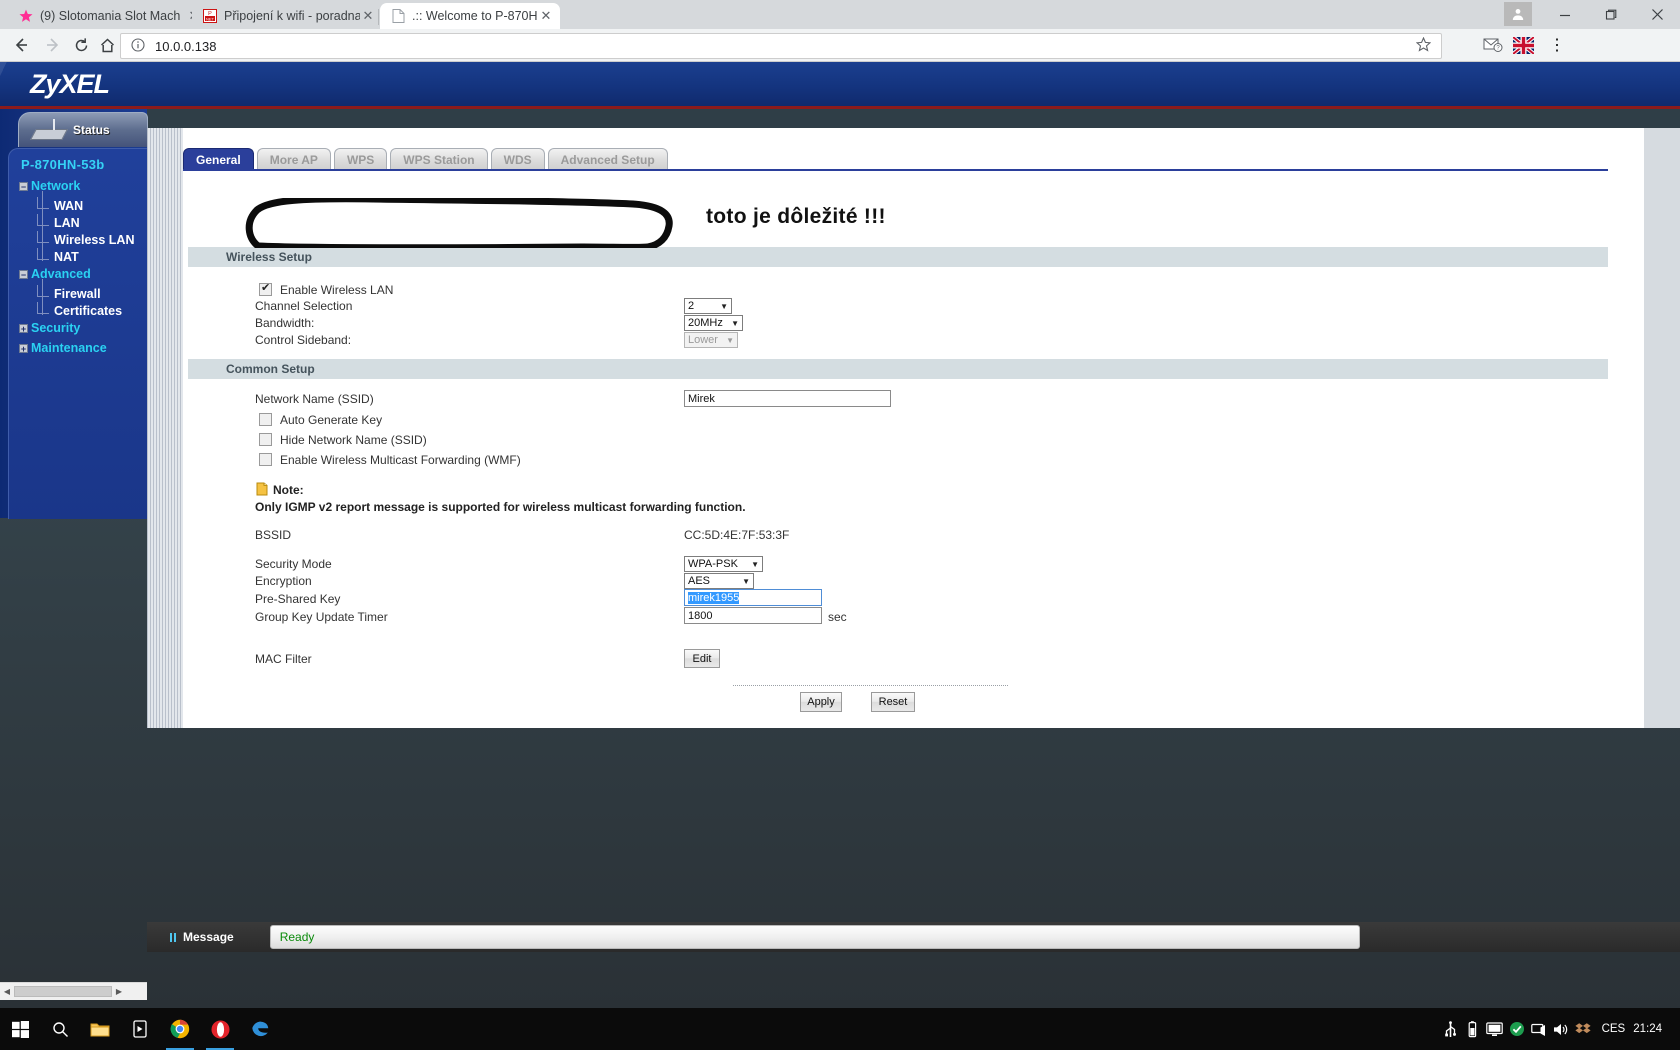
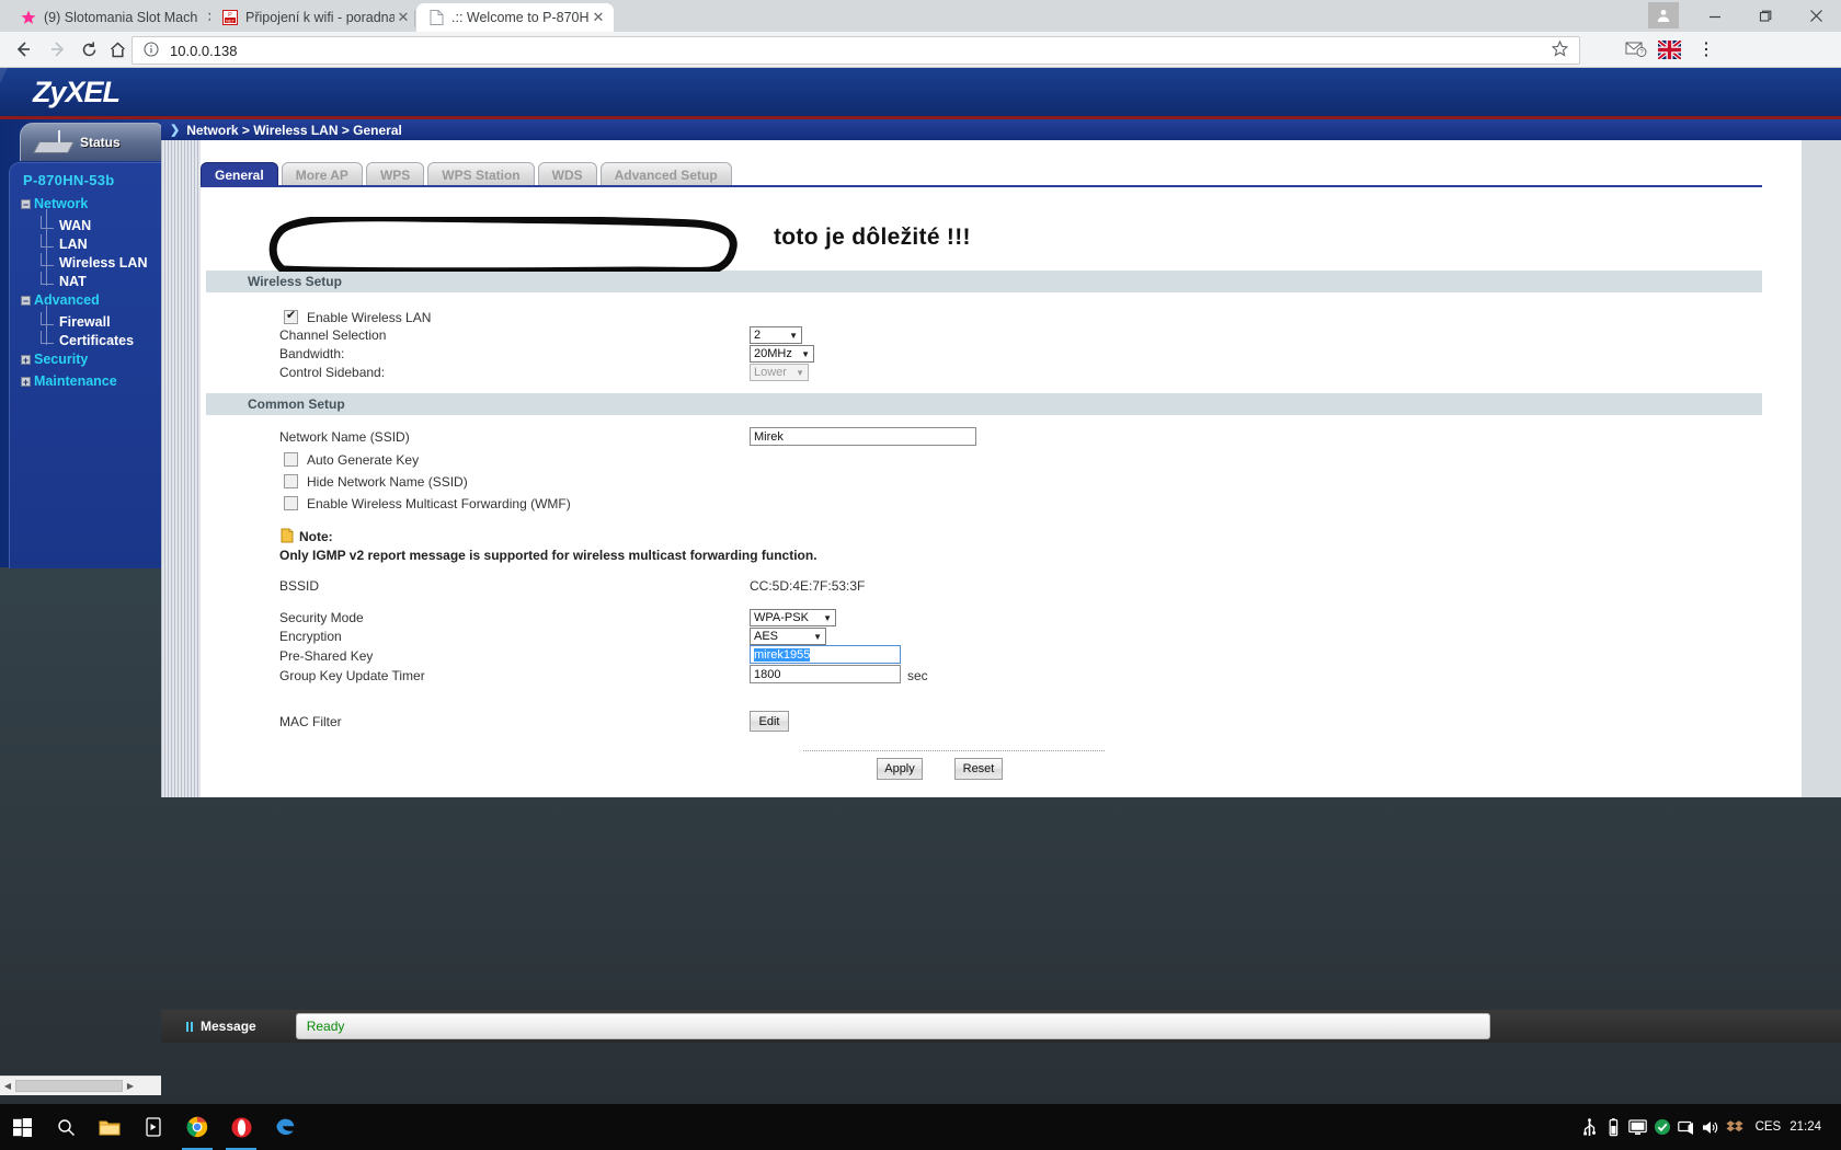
  (9) Slotomania Slot Mach
  Připojení k wifi - poradna
  ✕
  .:: Welcome to P-870H
  ✕
  10.0.0.138
  ⋮
  ZyXEL
  Status
  P-870HN-53b
  −
  Network
  WAN
  LAN
  Wireless LAN
  NAT
  −
  Advanced
  Firewall
  Certificates
  +
  Security
  +
  Maintenance
+ ❯
+ Network > Wireless LAN > General
  General
  More AP
  WPS
  WPS Station
  WDS
  Advanced Setup
  Wireless Setup
  Enable Wireless LAN
  Channel Selection
  2
  ▼
  Bandwidth:
  20MHz
  ▼
  Control Sideband:
  Lower
  ▼
  Common Setup
  Network Name (SSID)
  Mirek
  Auto Generate Key
  Hide Network Name (SSID)
  Enable Wireless Multicast Forwarding (WMF)
  Note:
  Only IGMP v2 report message is supported for wireless multicast forwarding function.
  BSSID
  CC:5D:4E:7F:53:3F
  Security Mode
  WPA-PSK
  ▼
  Encryption
  AES
  ▼
  Pre-Shared Key
  mirek1955
  Group Key Update Timer
  1800
  sec
  MAC Filter
  Edit
  Apply
  Reset
  toto je dôležité !!!
  Message
  Ready
  ◀
  ▶
  CES
  21:24
